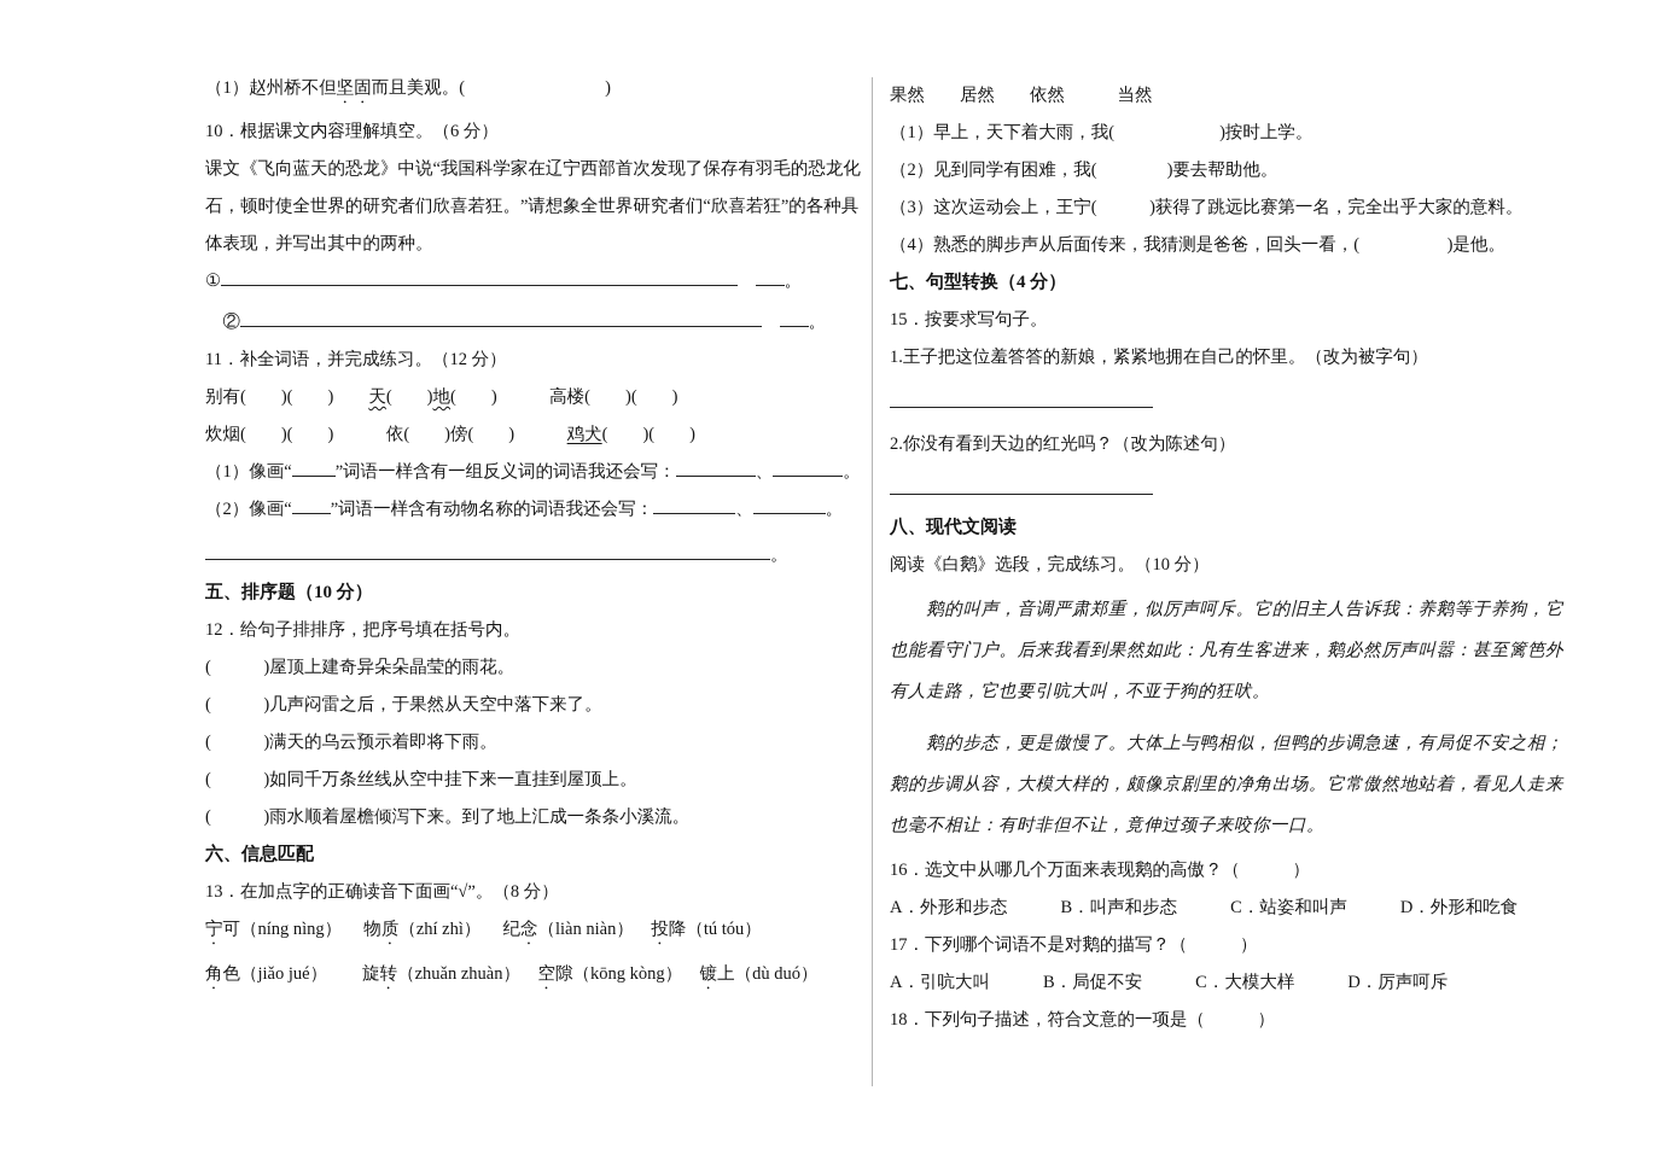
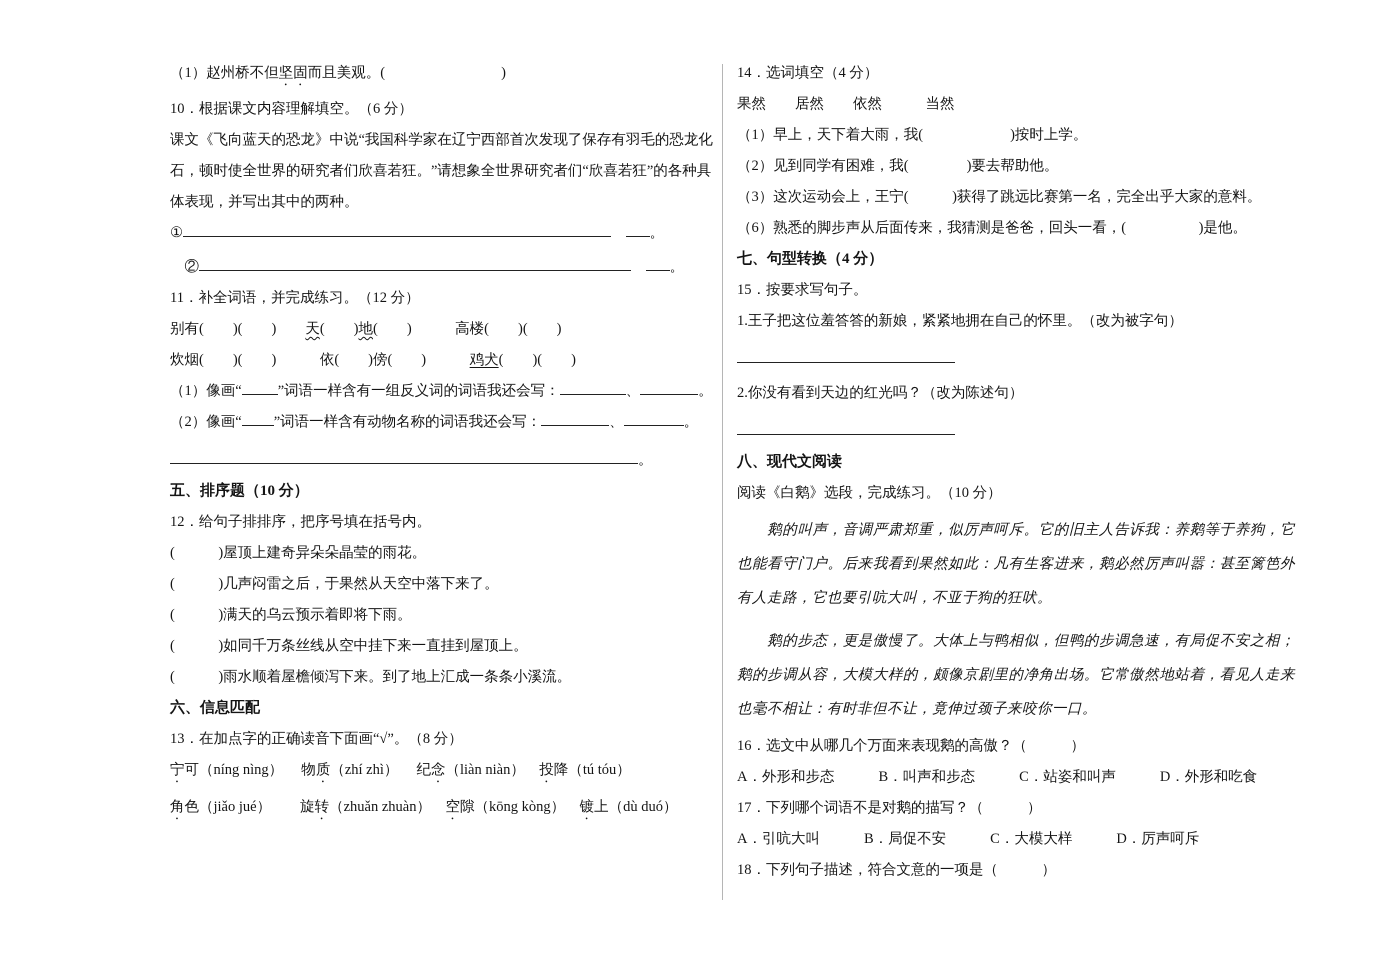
  （1）赵州桥不但坚固而且美观。( )
  10．根据课文内容理解填空。（6 分）
  课文《飞向蓝天的恐龙》中说“我国科学家在辽宁西部首次发现了保存有羽毛的恐龙化
  石，顿时使全世界的研究者们欣喜若狂。”请想象全世界研究者们“欣喜若狂”的各种具
  体表现，并写出其中的两种。
  ① 。
  ② 。
  11．补全词语，并完成练习。（12 分）
  别有( )( ) 天( )地( ) 高楼( )( )
  炊烟( )( ) 依( )傍( ) 鸡犬( )( )
  （1）像画“ ”词语一样含有一组反义词的词语我还会写： 、 。
  （2）像画“ ”词语一样含有动物名称的词语我还会写： 、 。
  。
  五、排序题（10 分）
  12．给句子排排序，把序号填在括号内。
  ( )屋顶上建奇异朵朵晶莹的雨花。
  ( )几声闷雷之后，于果然从天空中落下来了。
  ( )满天的乌云预示着即将下雨。
  ( )如同千万条丝线从空中挂下来一直挂到屋顶上。
  ( )雨水顺着屋檐倾泻下来。到了地上汇成一条条小溪流。
  六、信息匹配
  13．在加点字的正确读音下面画“√”。（8 分）
  宁可（níng nìng） 物质（zhí zhì） 纪念（liàn niàn） 投降（tú tóu）
  角色（jiǎo jué） 旋转（zhuǎn zhuàn） 空隙（kōng kòng） 镀上（dù duó）
+ 14．选词填空（4 分）
  果然 居然 依然 当然
  （1）早上，天下着大雨，我( )按时上学。
  （2）见到同学有困难，我( )要去帮助他。
  （3）这次运动会上，王宁( )获得了跳远比赛第一名，完全出乎大家的意料。
- （4）熟悉的脚步声从后面传来，我猜测是爸爸，回头一看，( )是他。
+ （6）熟悉的脚步声从后面传来，我猜测是爸爸，回头一看，( )是他。
  七、句型转换（4 分）
  15．按要求写句子。
  1.王子把这位羞答答的新娘，紧紧地拥在自己的怀里。（改为被字句）
  2.你没有看到天边的红光吗？（改为陈述句）
  八、现代文阅读
  阅读《白鹅》选段，完成练习。（10 分）
  鹅的叫声，音调严肃郑重，似厉声呵斥。它的旧主人告诉我：养鹅等于养狗，它也能看守门户。后来我看到果然如此：凡有生客进来，鹅必然厉声叫嚣：甚至篱笆外有人走路，它也要引吭大叫，不亚于狗的狂吠。
  鹅的步态，更是傲慢了。大体上与鸭相似，但鸭的步调急速，有局促不安之相；鹅的步调从容，大模大样的，颇像京剧里的净角出场。它常傲然地站着，看见人走来也毫不相让：有时非但不让，竟伸过颈子来咬你一口。
  16．选文中从哪几个万面来表现鹅的高傲？（ ）
  A．外形和步态
  B．叫声和步态
  C．站姿和叫声
  D．外形和吃食
  17．下列哪个词语不是对鹅的描写？（ ）
  A．引吭大叫
  B．局促不安
  C．大模大样
  D．厉声呵斥
  18．下列句子描述，符合文意的一项是（ ）
